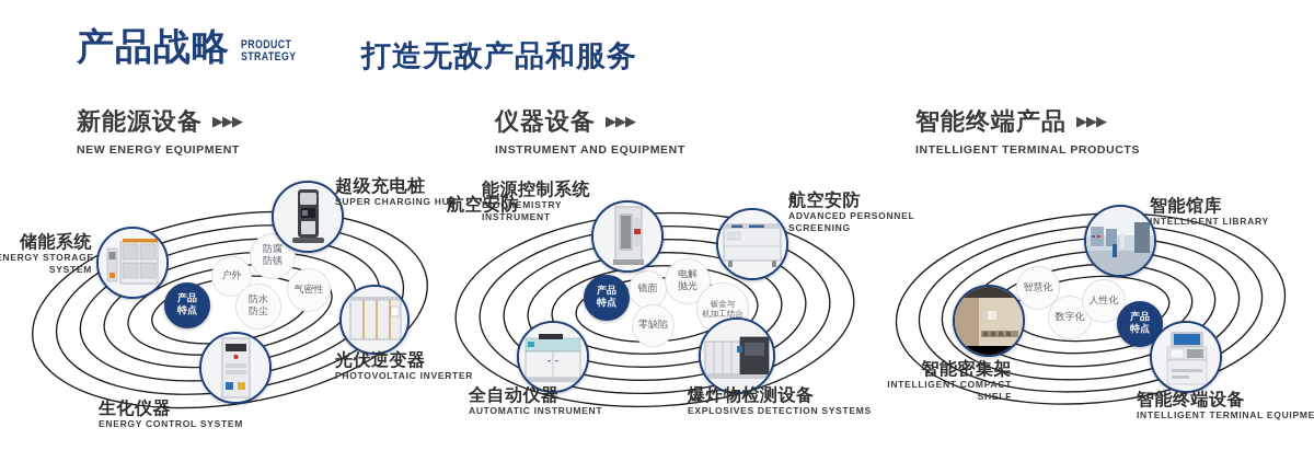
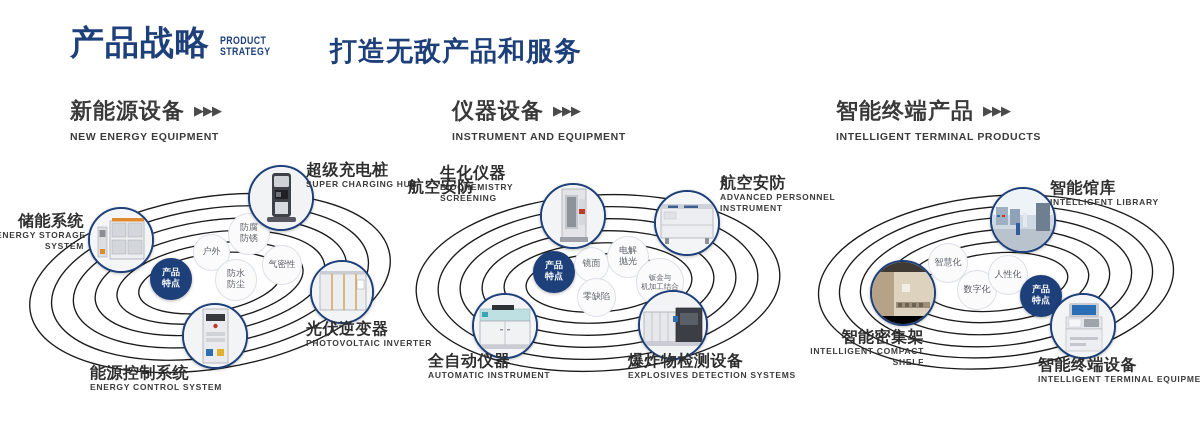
  产品战略
  PRODUCT
  STRATEGY
  打造无敌产品和服务
  新能源设备
  ▶▶▶
  NEW ENERGY EQUIPMENT
  仪器设备
  ▶▶▶
  INSTRUMENT AND EQUIPMENT
  智能终端产品
  ▶▶▶
  INTELLIGENT TERMINAL PRODUCTS
  产品
  特点
  户外
  防锈
  防水
  防尘
  气密性
  储能系统
  NERGY STORAGE
  SYSTEM
  超级充电桩
  SUPER CHARGING HUB
  光伏逆变器
  PHOTOVOLTAIC INVERTER
- 生化仪器
+ 能源控制系统
  ENERGY CONTROL SYSTEM
  产品
  特点
  镜面
  电解
  抛光
  钣金与
  机加工结合
  零缺陷
- 能源控制系统
+ 生化仪器
  BIOCHEMISTRY
- INSTRUMENT
+ SCREENING
  航空安防
  航空安防
  ADVANCED PERSONNEL
- SCREENING
+ INSTRUMENT
  全自动仪器
  AUTOMATIC INSTRUMENT
  爆炸物检测设备
  EXPLOSIVES DETECTION SYSTEMS
  智慧化
  数字化
  人性化
  产品
  特点
  智能馆库
  INTELLIGENT LIBRARY
  智能密集架
  INTELLIGENT COMPACT
  SHELF
  智能终端设备
  INTELLIGENT TERMINAL EQUIPME
